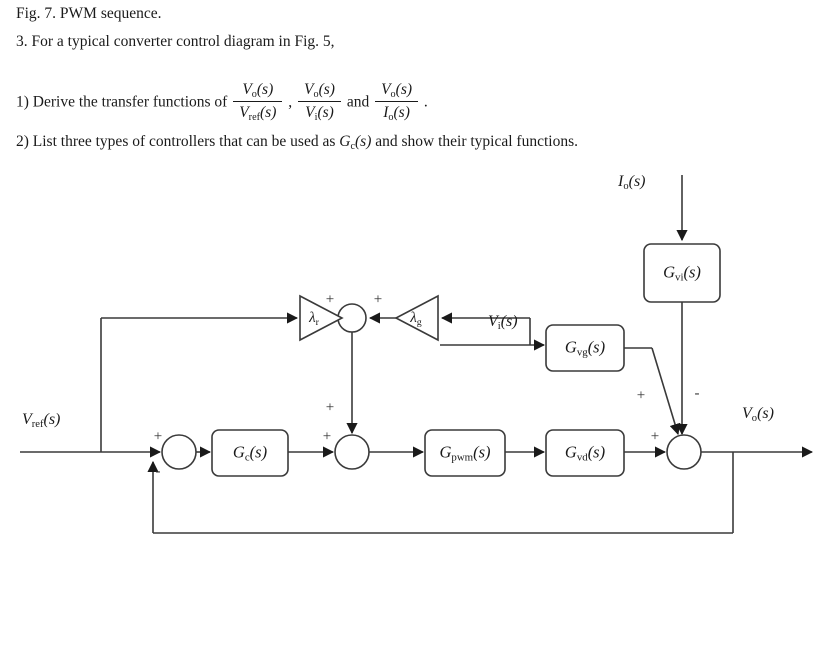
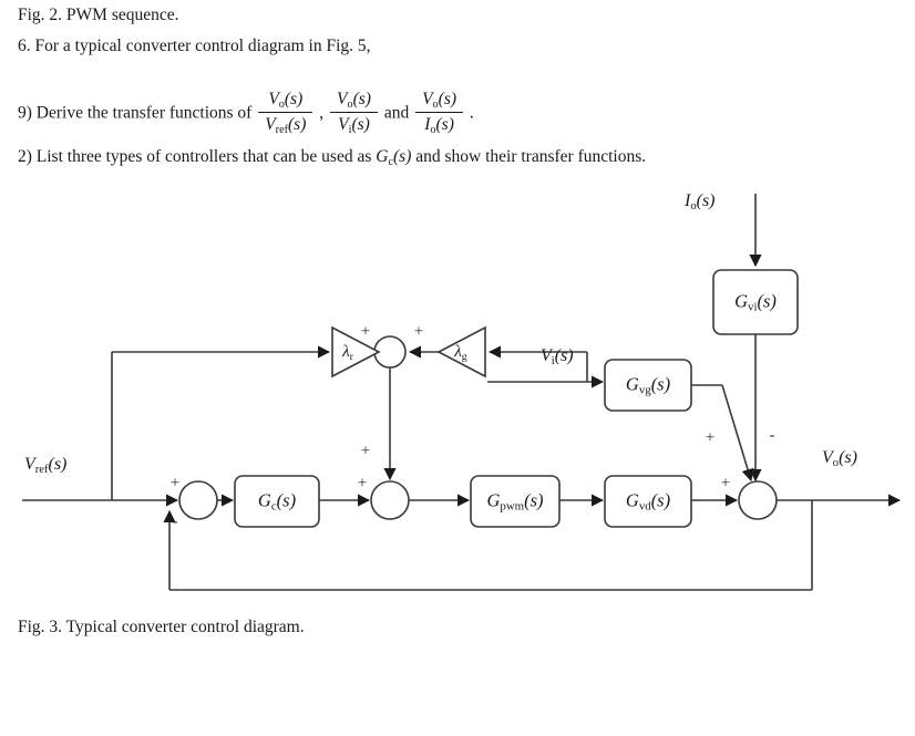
- Fig. 7. PWM sequence.
+ Fig. 2. PWM sequence.
- 3. For a typical converter control diagram in Fig. 5,
+ 6. For a typical converter control diagram in Fig. 5,
- 1) Derive the transfer functions of
+ 9) Derive the transfer functions of
  Vo(s)
  Vref(s)
  ,
  Vo(s)
  Vi(s)
  and
  Vo(s)
  Io(s)
  .
- 2) List three types of controllers that can be used as Gc(s) and show their typical functions.
+ 2) List three types of controllers that can be used as Gc(s) and show their transfer functions.
  Gc(s)
  Gpwm(s)
  Gvd(s)
  Gvg(s)
  Gvi(s)
  λr
  λg
  Vref(s)
  Vi(s)
  Io(s)
  Vo(s)
  +
  -
  +
  +
  +
  +
  +
  +
  -
+ Fig. 3. Typical converter control diagram.
